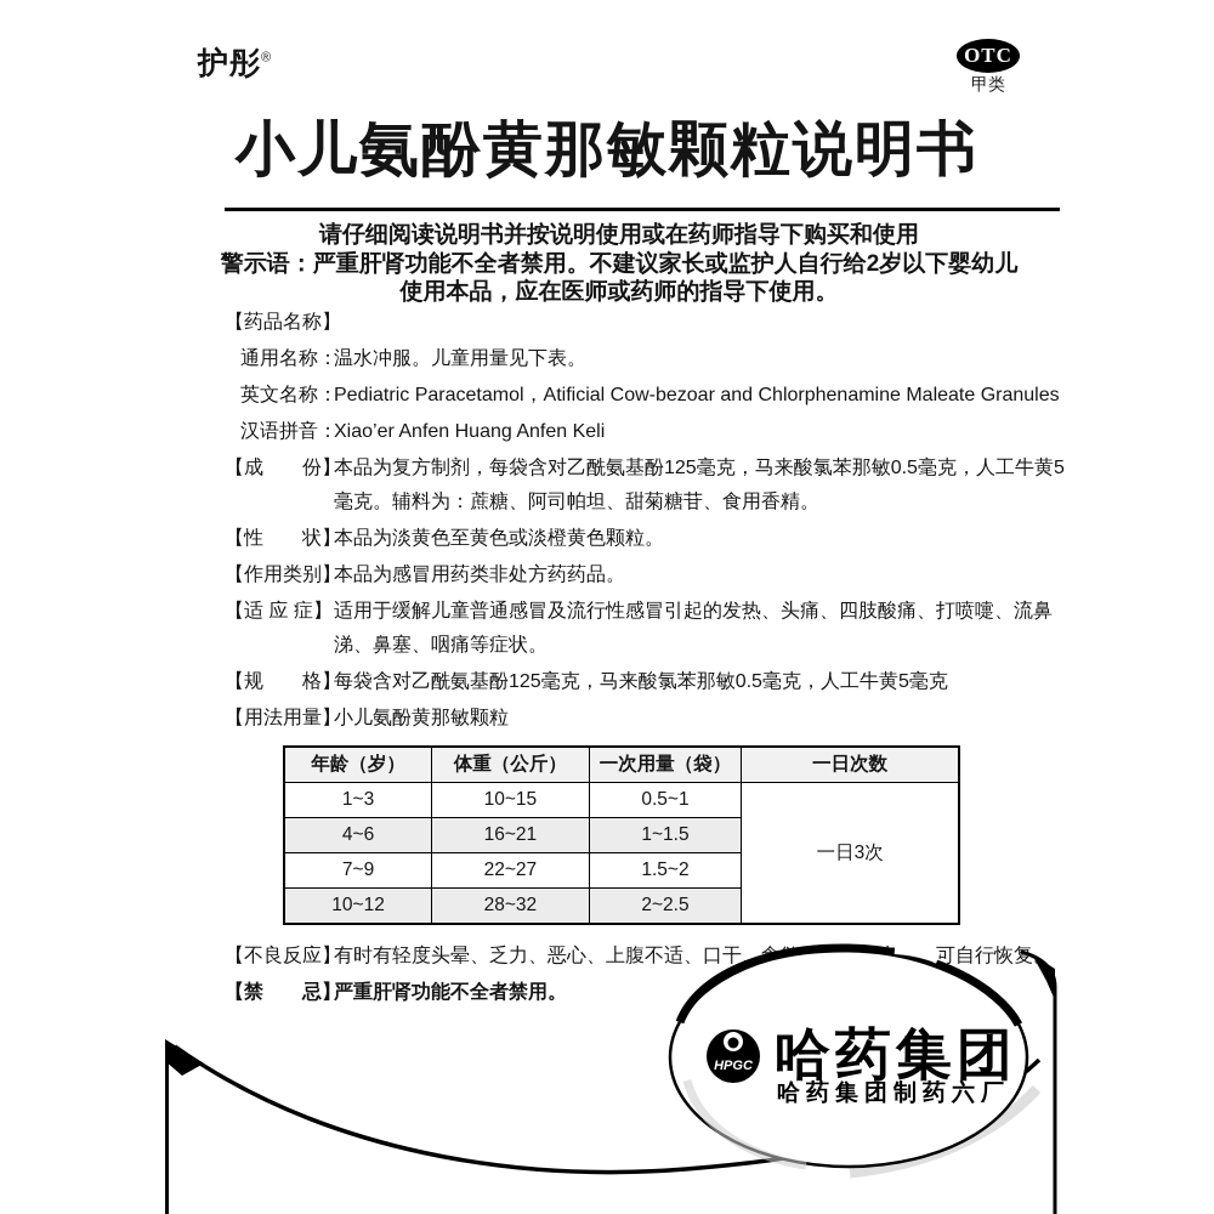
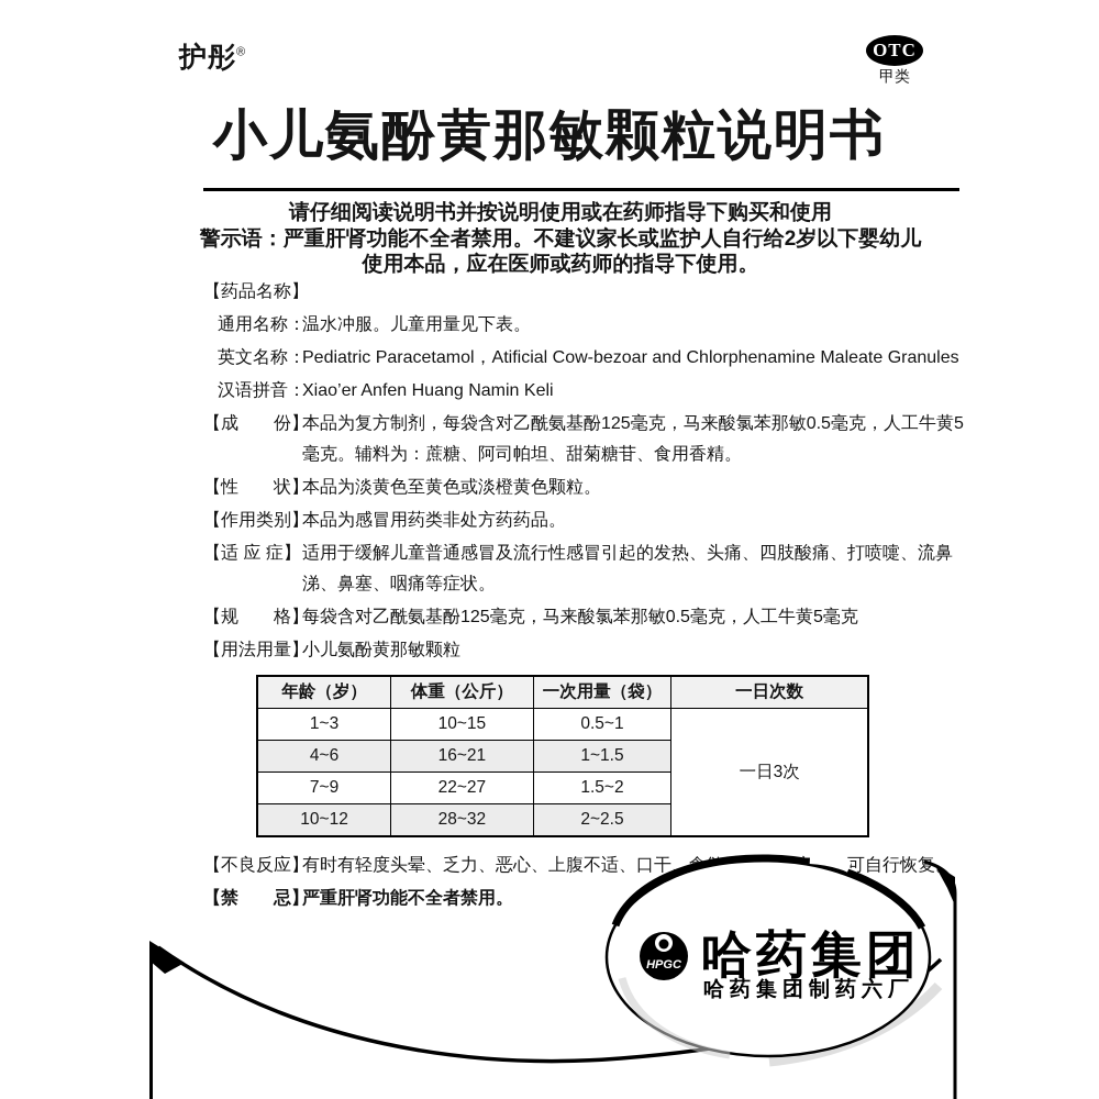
  护彤®
  OTC
  甲类
  小儿氨酚黄那敏颗粒说明书
  请仔细阅读说明书并按说明使用或在药师指导下购买和使用
  警示语：严重肝肾功能不全者禁用。不建议家长或监护人自行给2岁以下婴幼儿
  使用本品，应在医师或药师的指导下使用。
  【药品名称】
  通用名称：
  温水冲服。儿童用量见下表。
  英文名称：
  Pediatric Paracetamol，Atificial Cow-bezoar and Chlorphenamine Maleate Granules
  汉语拼音：
- Xiao’er Anfen Huang Anfen Keli
+ Xiao’er Anfen Huang Namin Keli
  【成 份】
  本品为复方制剂，每袋含对乙酰氨基酚125毫克，马来酸氯苯那敏0.5毫克，人工牛黄5毫克。辅料为：蔗糖、阿司帕坦、甜菊糖苷、食用香精。
  【性 状】
  本品为淡黄色至黄色或淡橙黄色颗粒。
  【作用类别】
  本品为感冒用药类非处方药药品。
  【适 应 症】
  适用于缓解儿童普通感冒及流行性感冒引起的发热、头痛、四肢酸痛、打喷嚏、流鼻涕、鼻塞、咽痛等症状。
  【规 格】
  每袋含对乙酰氨基酚125毫克，马来酸氯苯那敏0.5毫克，人工牛黄5毫克
  【用法用量】
  小儿氨酚黄那敏颗粒
  年龄（岁）	体重（公斤）	一次用量（袋）	一日次数
  1~3	10~15	0.5~1	一日3次
  4~6	16~21	1~1.5
  7~9	22~27	1.5~2
  10~12	28~32	2~2.5
  【不良反应】
  有时有轻度头晕、乏力、恶心、上腹不适、口干、可自行恢复。
  【禁 忌】
  严重肝肾功能不全者禁用。
  HPGC
  哈药集团
  哈药集团制药六厂
